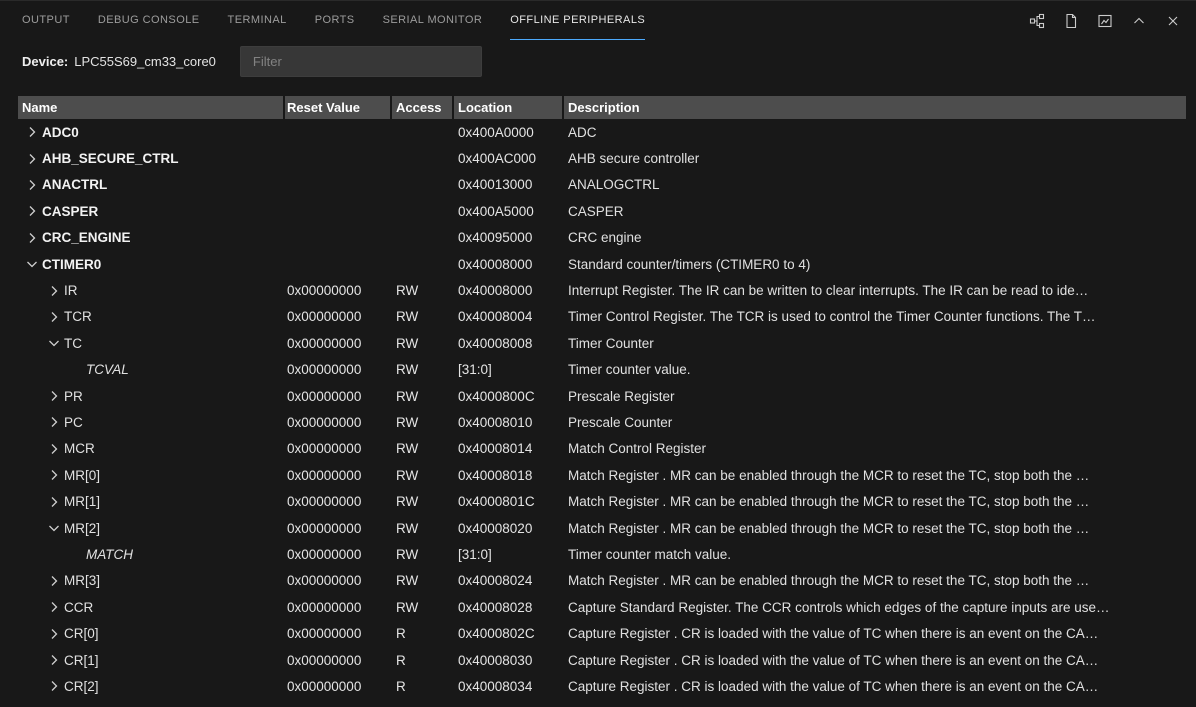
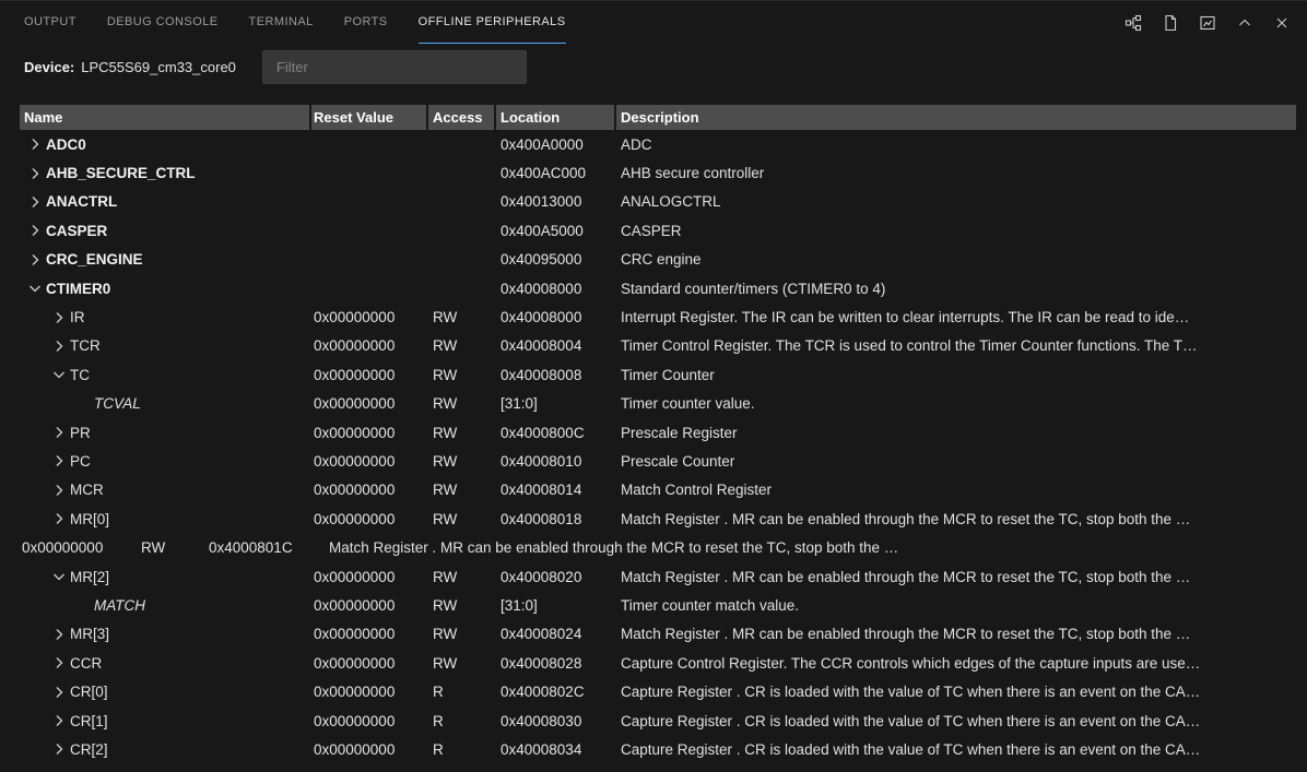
  OUTPUT
  DEBUG CONSOLE
  TERMINAL
  PORTS
- SERIAL MONITOR
  OFFLINE PERIPHERALS
  Device:
  LPC55S69_cm33_core0
  Filter
  Name
  Reset Value
  Access
  Location
  Description
  ADC0
  0x400A0000
  ADC
  AHB_SECURE_CTRL
  0x400AC000
  AHB secure controller
  ANACTRL
  0x40013000
  ANALOGCTRL
  CASPER
  0x400A5000
  CASPER
  CRC_ENGINE
  0x40095000
  CRC engine
  CTIMER0
  0x40008000
  Standard counter/timers (CTIMER0 to 4)
  IR
  0x00000000
  RW
  0x40008000
  Interrupt Register. The IR can be written to clear interrupts. The IR can be read to ide…
  TCR
  0x00000000
  RW
  0x40008004
  Timer Control Register. The TCR is used to control the Timer Counter functions. The T…
  TC
  0x00000000
  RW
  0x40008008
  Timer Counter
  TCVAL
  0x00000000
  RW
  [31:0]
  Timer counter value.
  PR
  0x00000000
  RW
  0x4000800C
  Prescale Register
  PC
  0x00000000
  RW
  0x40008010
  Prescale Counter
  MCR
  0x00000000
  RW
  0x40008014
  Match Control Register
  MR[0]
  0x00000000
  RW
  0x40008018
  Match Register . MR can be enabled through the MCR to reset the TC, stop both the …
- MR[1]
  0x00000000
  RW
  0x4000801C
  Match Register . MR can be enabled through the MCR to reset the TC, stop both the …
  MR[2]
  0x00000000
  RW
  0x40008020
  Match Register . MR can be enabled through the MCR to reset the TC, stop both the …
  MATCH
  0x00000000
  RW
  [31:0]
  Timer counter match value.
  MR[3]
  0x00000000
  RW
  0x40008024
  Match Register . MR can be enabled through the MCR to reset the TC, stop both the …
  CCR
  0x00000000
  RW
  0x40008028
- Capture Standard Register. The CCR controls which edges of the capture inputs are use…
+ Capture Control Register. The CCR controls which edges of the capture inputs are use…
  CR[0]
  0x00000000
  R
  0x4000802C
  Capture Register . CR is loaded with the value of TC when there is an event on the CA…
  CR[1]
  0x00000000
  R
  0x40008030
  Capture Register . CR is loaded with the value of TC when there is an event on the CA…
  CR[2]
  0x00000000
  R
  0x40008034
  Capture Register . CR is loaded with the value of TC when there is an event on the CA…
